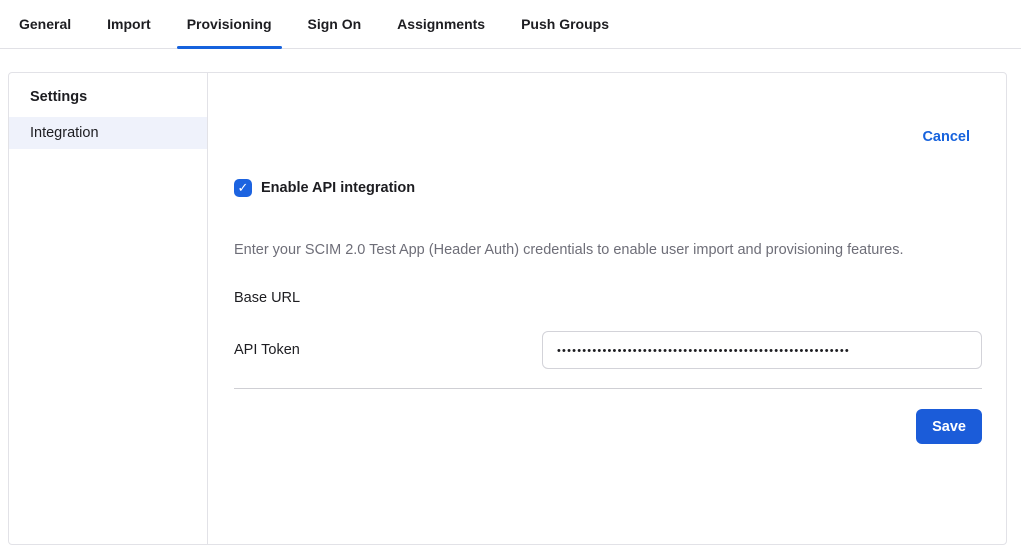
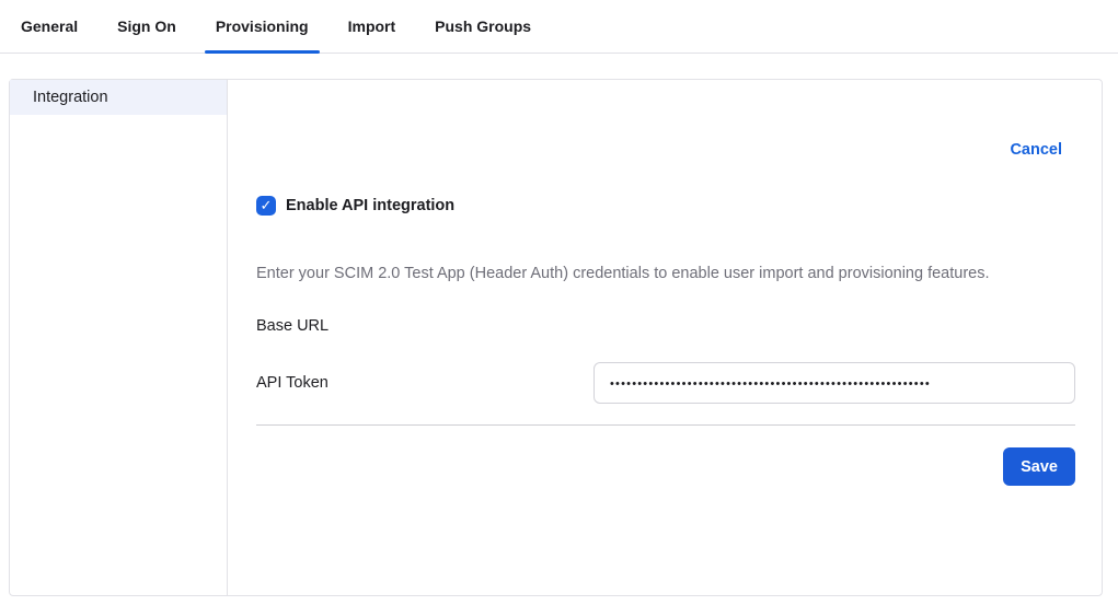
  General
- Import
+ Sign On
  Provisioning
- Sign On
+ Import
- Assignments
  Push Groups
- Settings
  Integration
  Cancel
  ✓
  Enable API integration
  Enter your SCIM 2.0 Test App (Header Auth) credentials to enable user import and provisioning features.
  Base URL
  API Token
  ••••••••••••••••••••••••••••••••••••••••••••••••••••••••••
  Save
